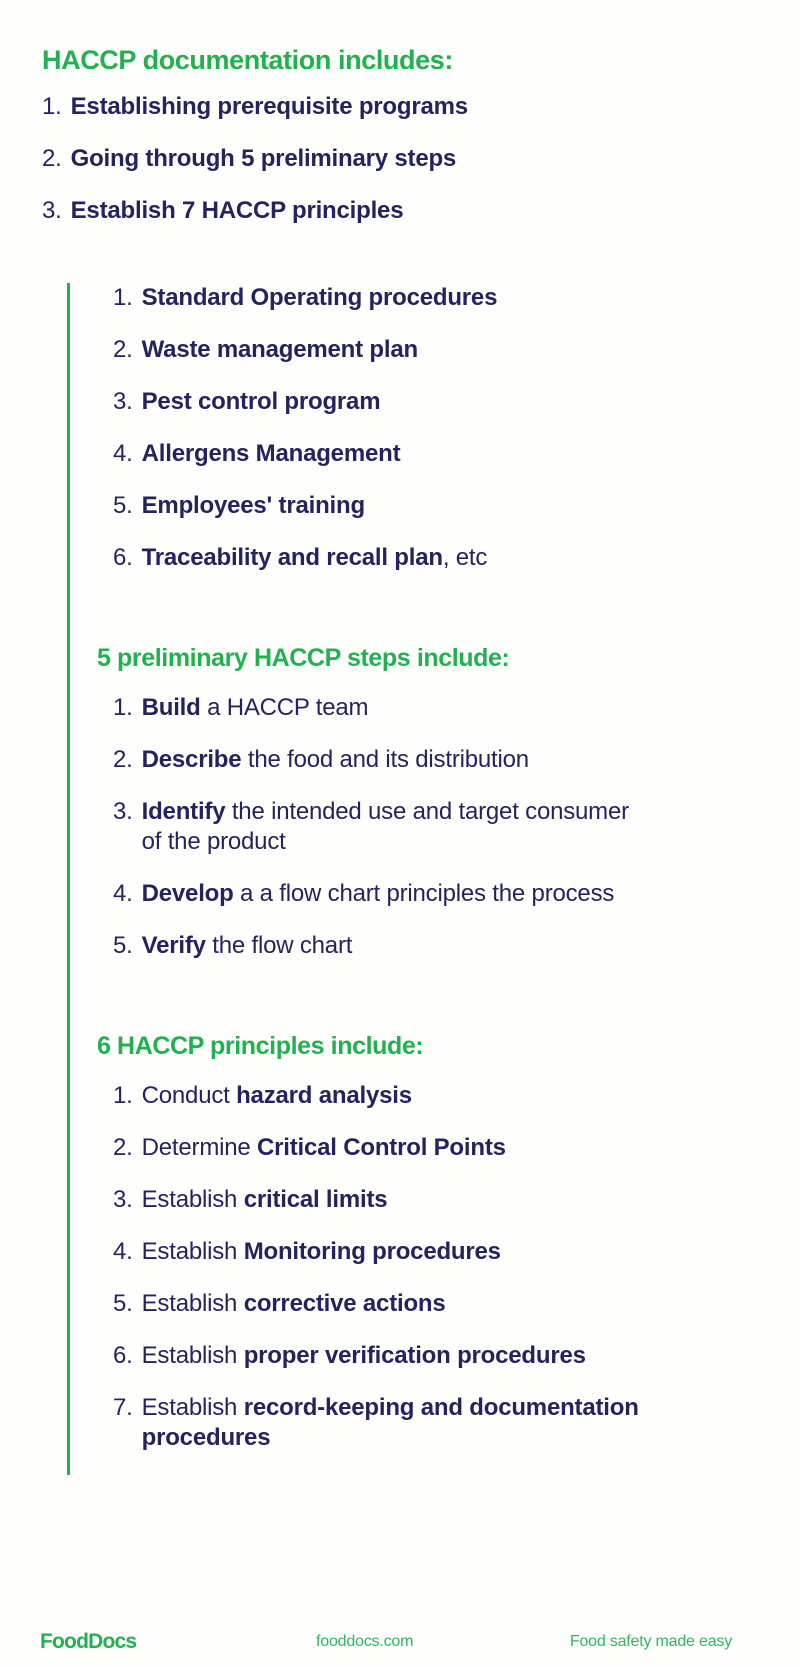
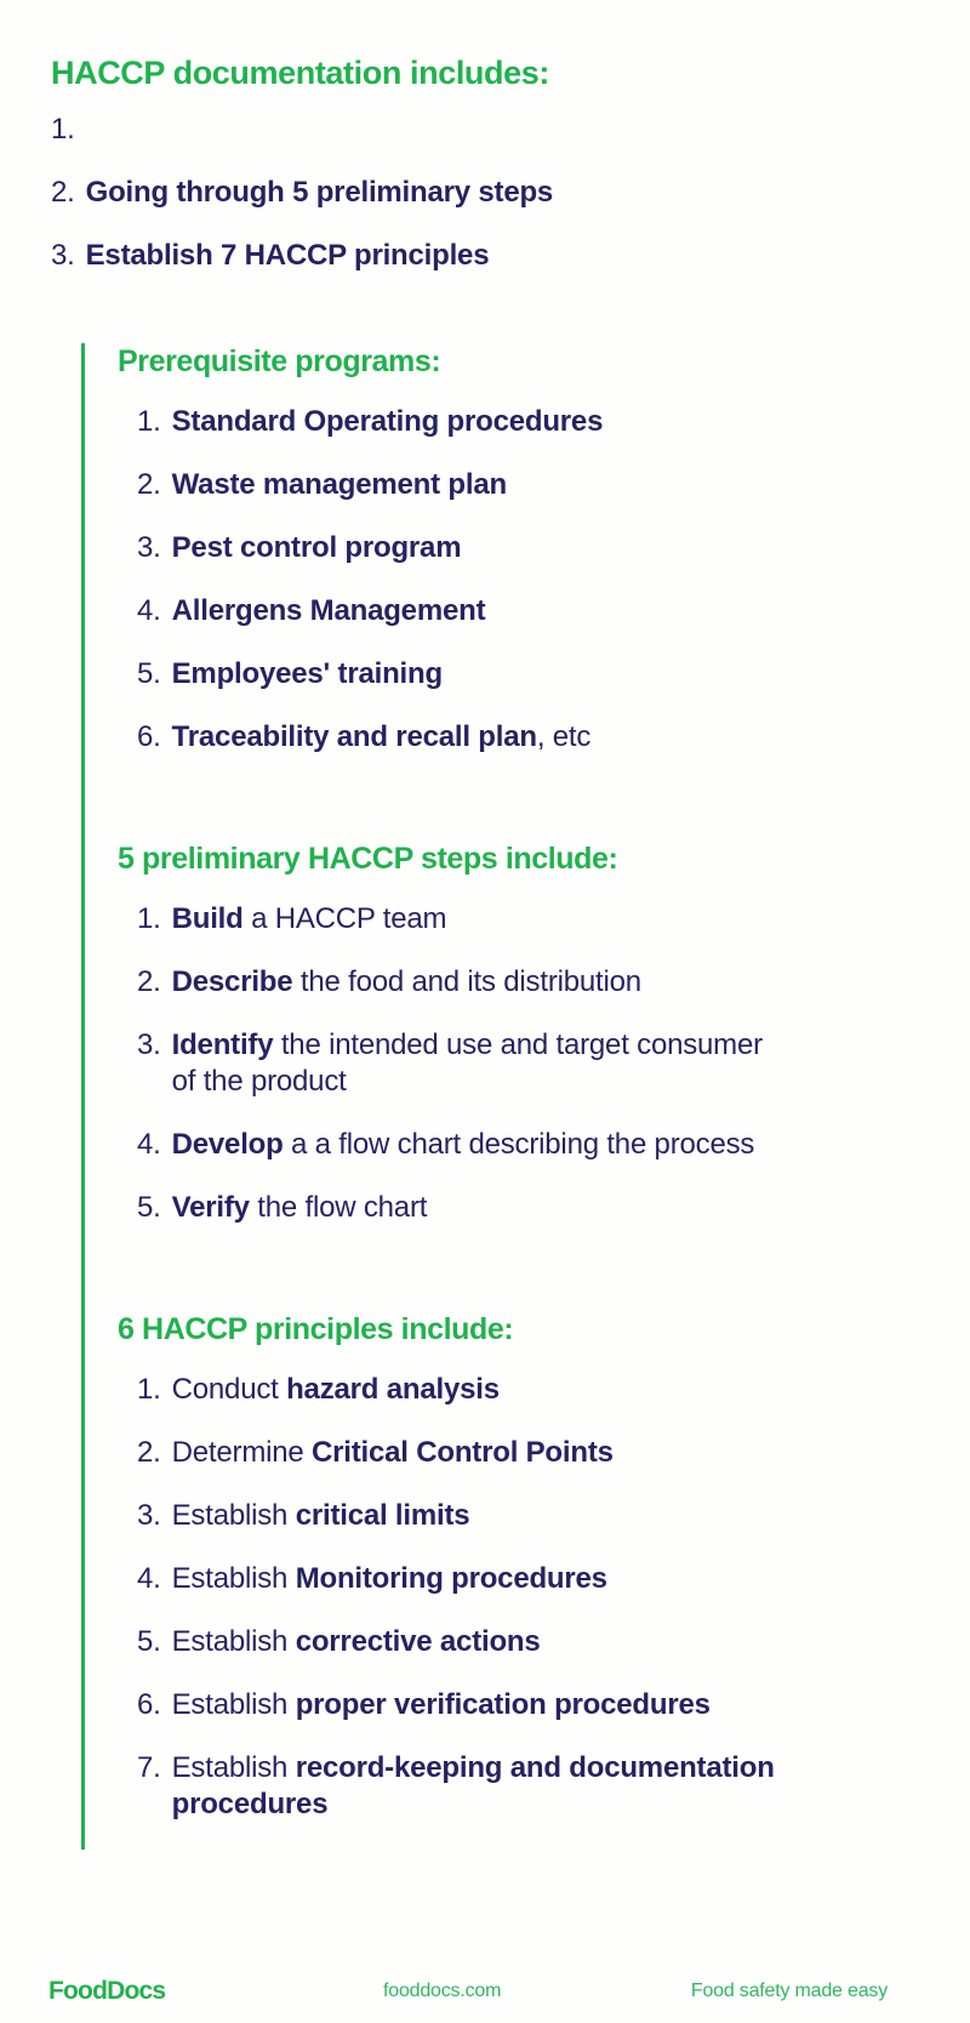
  HACCP documentation includes:
  1.
- Establishing prerequisite programs
  2.
  Going through 5 preliminary steps
  3.
  Establish 7 HACCP principles
+ Prerequisite programs:
  1.
  Standard Operating procedures
  2.
  Waste management plan
  3.
  Pest control program
  4.
  Allergens Management
  5.
  Employees' training
  6.
  Traceability and recall plan, etc
  5 preliminary HACCP steps include:
  1.
  Build a HACCP team
  2.
  Describe the food and its distribution
  3.
  Identify the intended use and target consumer
  of the product
  4.
- Develop a a flow chart principles the process
+ Develop a a flow chart describing the process
  5.
  Verify the flow chart
  6 HACCP principles include:
  1.
  Conduct hazard analysis
  2.
  Determine Critical Control Points
  3.
  Establish critical limits
  4.
  Establish Monitoring procedures
  5.
  Establish corrective actions
  6.
  Establish proper verification procedures
  7.
  Establish record-keeping and documentation
  procedures
  FoodDocs
  fooddocs.com
  Food safety made easy
